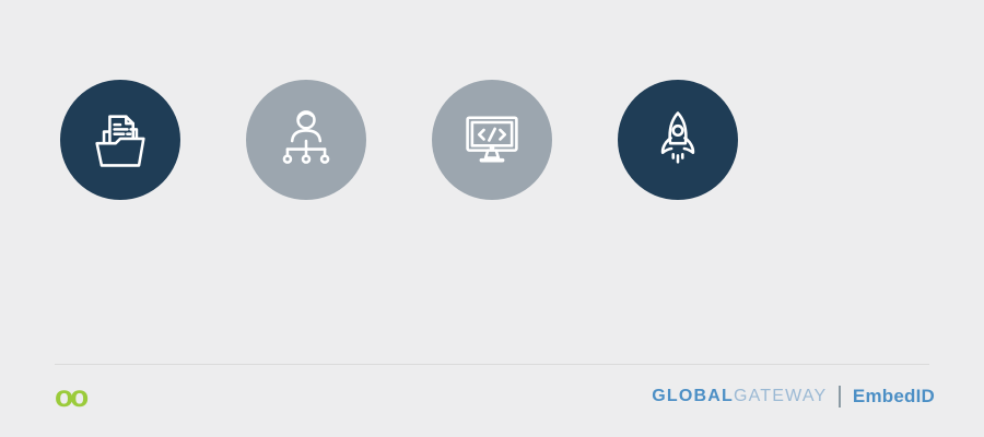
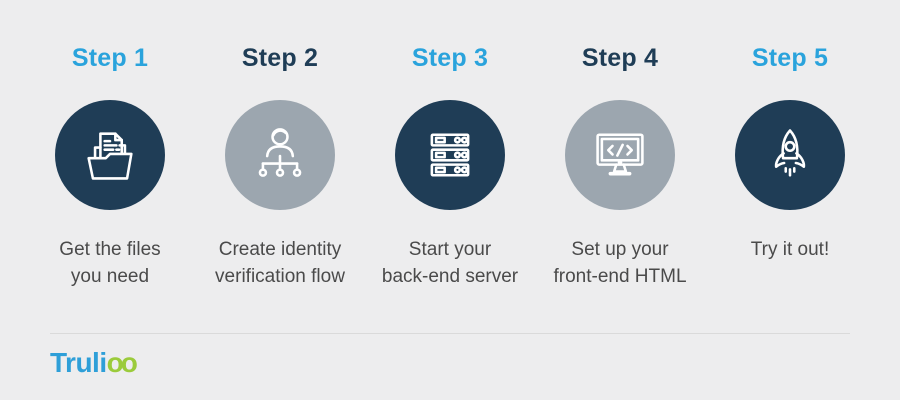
+ Step 1
+ Get the files
+ you need
+ Step 2
+ Create identity
+ verification flow
+ Step 3
+ Start your
+ back-end server
+ Step 4
+ Set up your
+ front-end HTML
+ Step 5
+ Try it out!
+ Truli
  oo
- GLOBAL
- GATEWAY
- EmbedID
